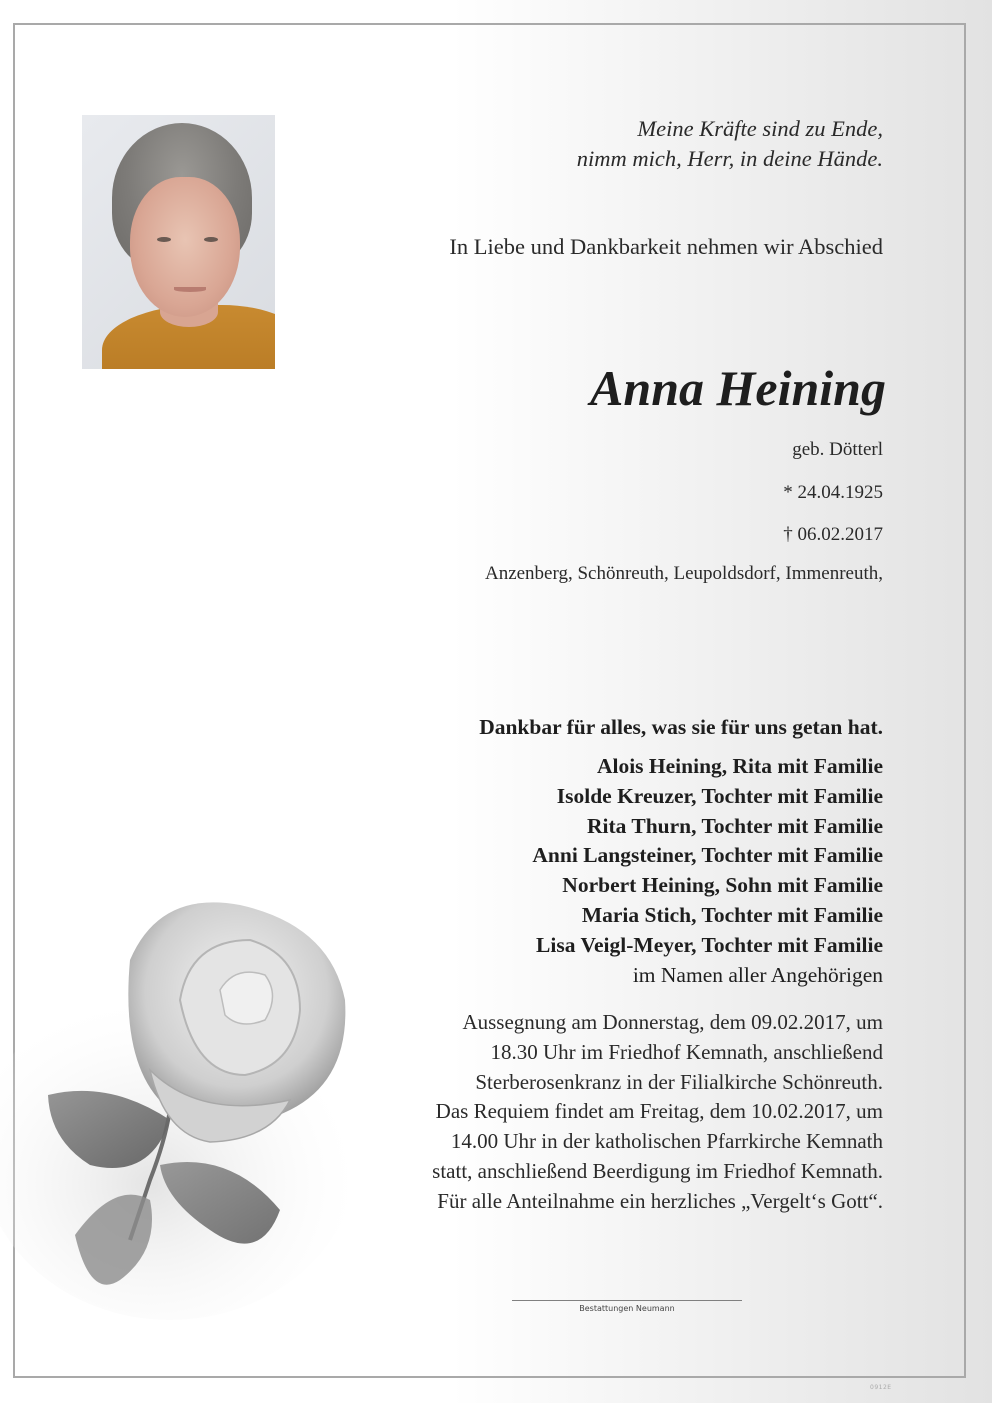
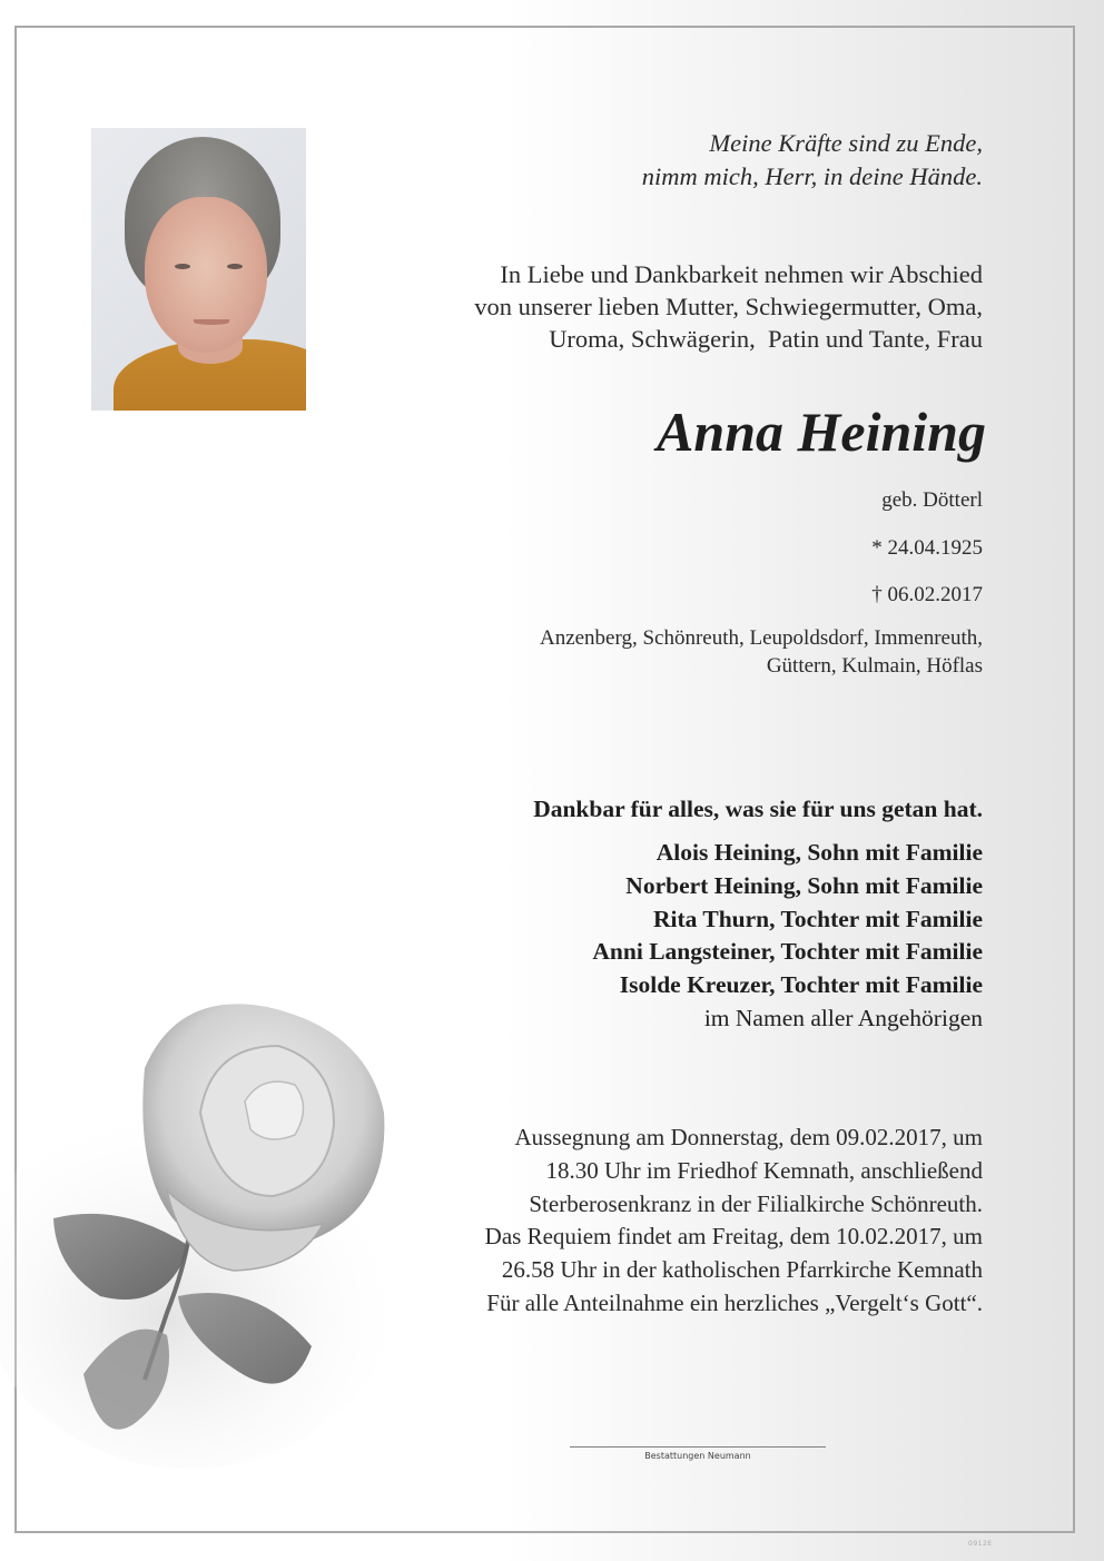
  Meine Kräfte sind zu Ende,
  nimm mich, Herr, in deine Hände.
  In Liebe und Dankbarkeit nehmen wir Abschied
+ von unserer lieben Mutter, Schwiegermutter, Oma,
+ Uroma, Schwägerin, Patin und Tante, Frau
  Anna Heining
  geb. Dötterl
  * 24.04.1925
  † 06.02.2017
  Anzenberg, Schönreuth, Leupoldsdorf, Immenreuth,
+ Güttern, Kulmain, Höflas
  Dankbar für alles, was sie für uns getan hat.
- Alois Heining, Rita mit Familie
+ Alois Heining, Sohn mit Familie
- Isolde Kreuzer, Tochter mit Familie
+ Norbert Heining, Sohn mit Familie
  Rita Thurn, Tochter mit Familie
  Anni Langsteiner, Tochter mit Familie
- Norbert Heining, Sohn mit Familie
+ Isolde Kreuzer, Tochter mit Familie
- Maria Stich, Tochter mit Familie
- Lisa Veigl-Meyer, Tochter mit Familie
  im Namen aller Angehörigen
  Aussegnung am Donnerstag, dem 09.02.2017, um
  18.30 Uhr im Friedhof Kemnath, anschließend
  Sterberosenkranz in der Filialkirche Schönreuth.
  Das Requiem findet am Freitag, dem 10.02.2017, um
- 14.00 Uhr in der katholischen Pfarrkirche Kemnath
+ 26.58 Uhr in der katholischen Pfarrkirche Kemnath
- statt, anschließend Beerdigung im Friedhof Kemnath.
  Für alle Anteilnahme ein herzliches „Vergelt‘s Gott“.
  Bestattungen Neumann
